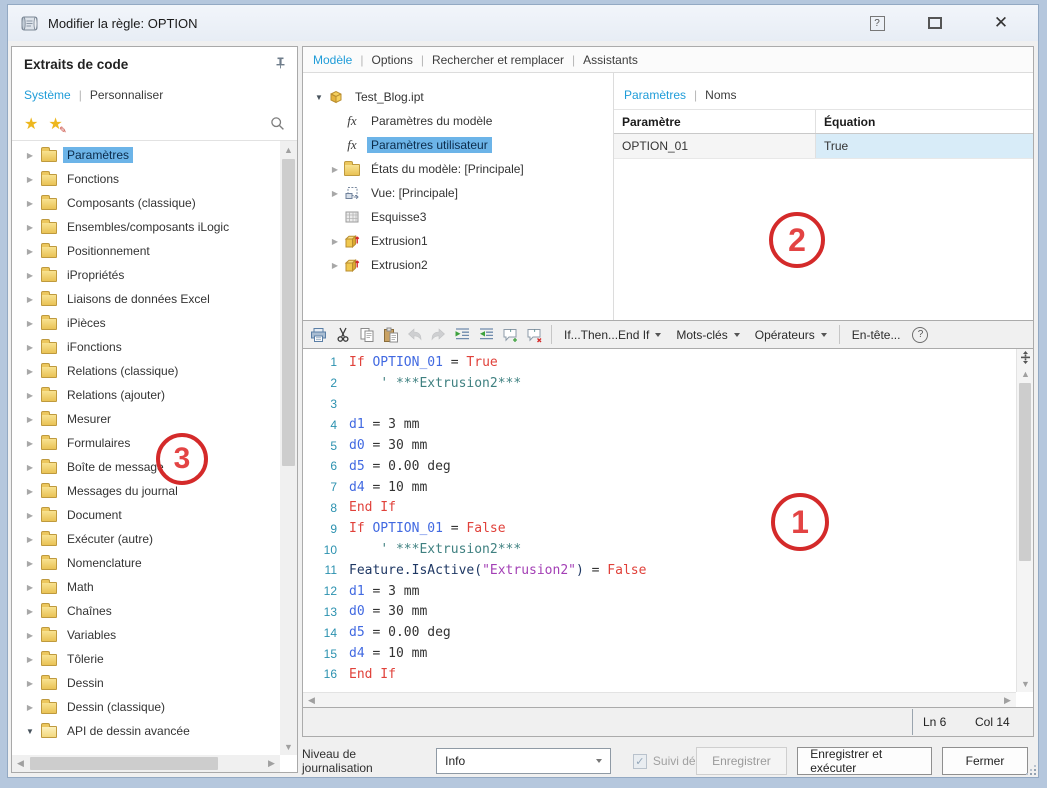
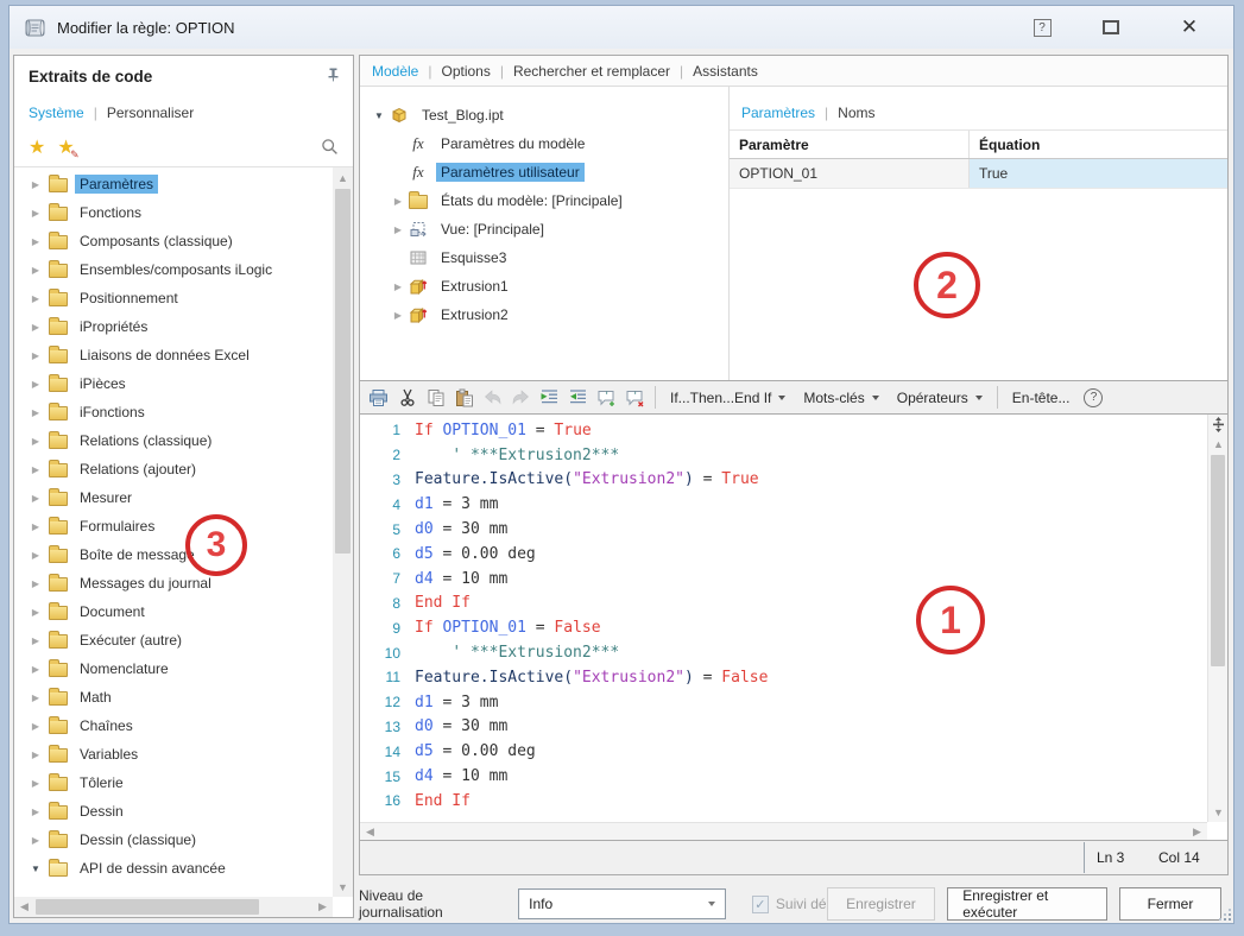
  Modifier la règle: OPTION
  ?
  ✕
  Extraits de code
  Système
  |
  Personnaliser
  ★
  ★
  Paramètres
  Fonctions
  Composants (classique)
  Ensembles/composants iLogic
  Positionnement
  iPropriétés
  Liaisons de données Excel
  iPièces
  iFonctions
  Relations (classique)
  Relations (ajouter)
  Mesurer
  Formulaires
  Boîte de message
  Messages du journal
  Document
  Exécuter (autre)
  Nomenclature
  Math
  Chaînes
  Variables
  Tôlerie
  Dessin
  Dessin (classique)
  API de dessin avancée
  ▲
  ▼
  ◀
  ▶
  Modèle
  |
  Options
  |
  Rechercher et remplacer
  |
  Assistants
  Test_Blog.ipt
  fx
  Paramètres du modèle
  fx
  Paramètres utilisateur
  États du modèle: [Principale]
  Vue: [Principale]
  Esquisse3
  Extrusion1
  Extrusion2
  Paramètres
  |
  Noms
  Paramètre
  Équation
  OPTION_01
  True
  '
  '
  If...Then...End If
  Mots-clés
  Opérateurs
  En-tête...
  ?
  1
  If OPTION_01 = True
  2
  ' ***Extrusion2***
  3
+ Feature.IsActive("Extrusion2") = True
  4
  d1 = 3 mm
  5
  d0 = 30 mm
  6
  d5 = 0.00 deg
  7
  d4 = 10 mm
  8
  End If
  9
  If OPTION_01 = False
  10
  ' ***Extrusion2***
  11
  Feature.IsActive("Extrusion2") = False
  12
  d1 = 3 mm
  13
  d0 = 30 mm
  14
  d5 = 0.00 deg
  15
  d4 = 10 mm
  16
  End If
  ▲
  ▼
  ◀
  ▶
- Ln 6
+ Ln 3
  Col 14
  Niveau de journalisation
  Info
  Suivi dé
  Enregistrer
  Enregistrer et exécuter
  Fermer
  1
  2
  3
